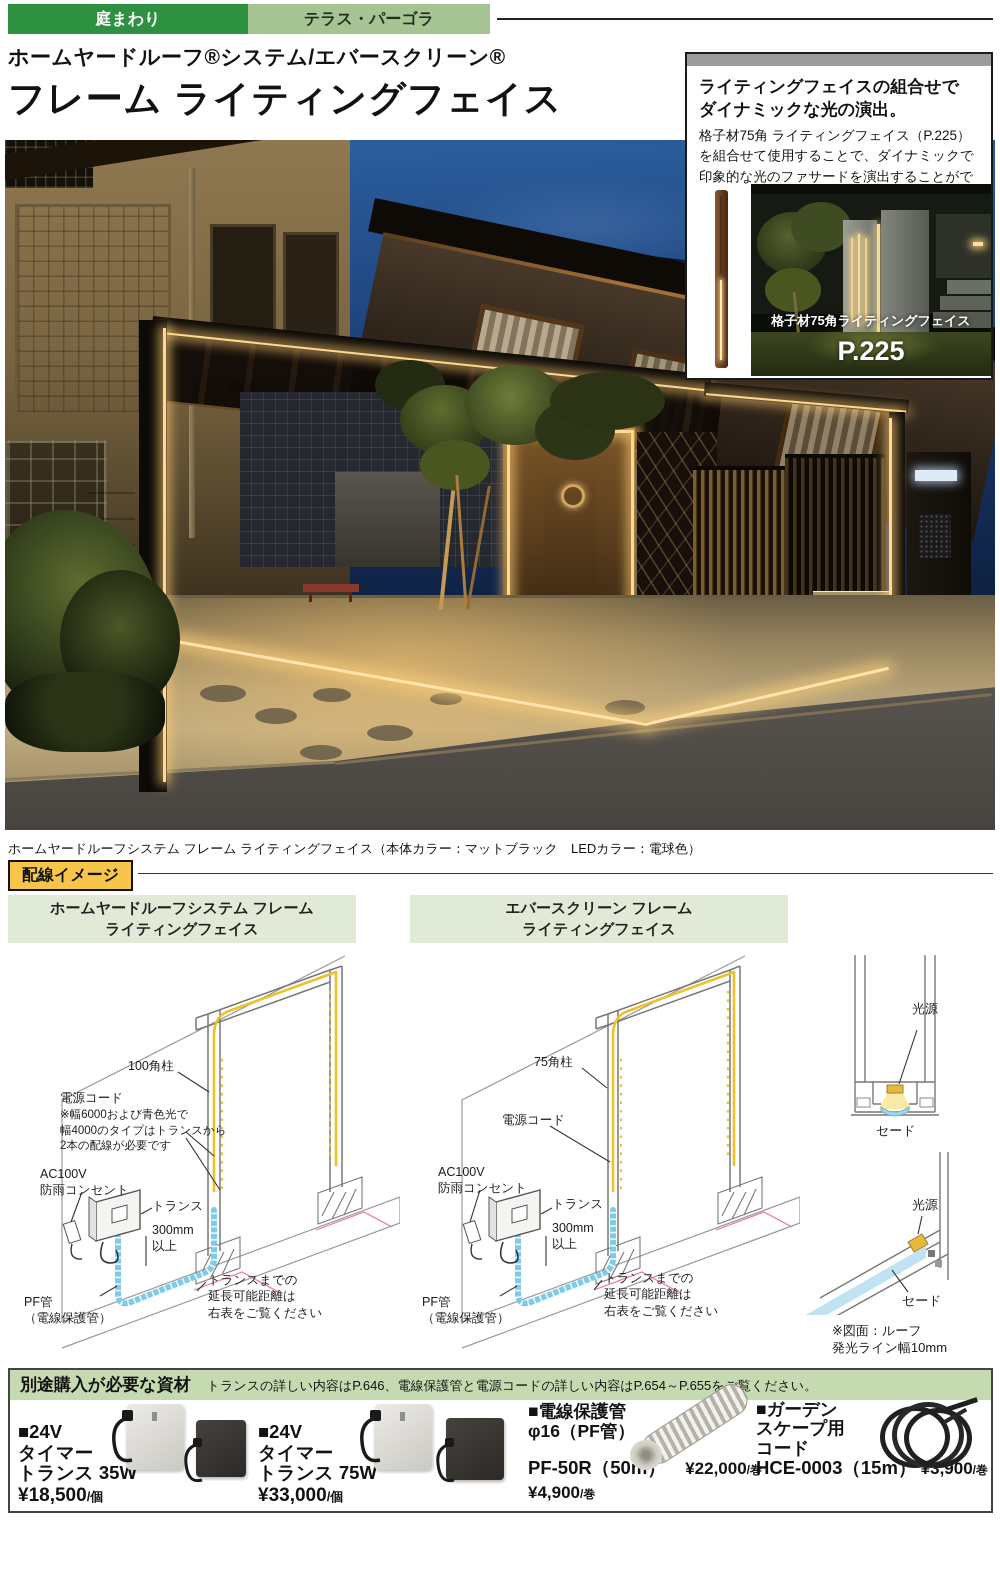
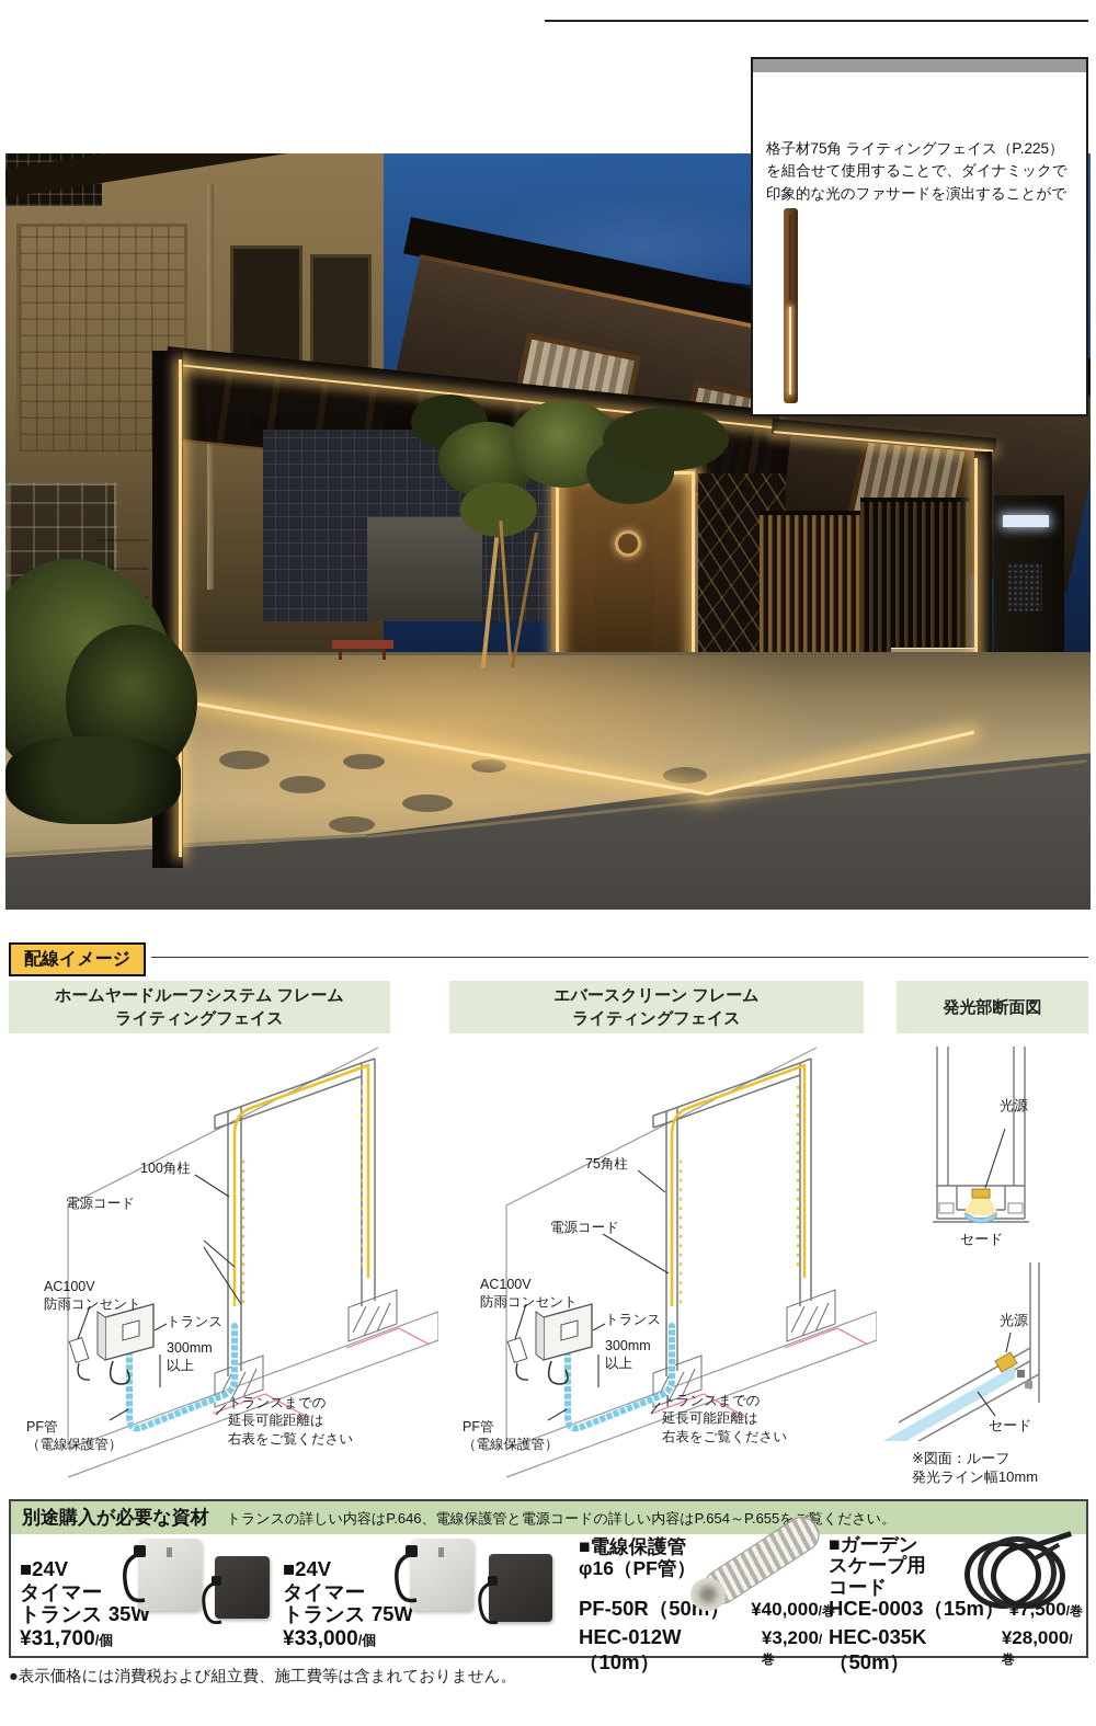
- 庭まわり
- テラス・パーゴラ
- ホームヤードルーフ®システム/エバースクリーン®
- フレーム ライティングフェイス
- ライティングフェイスの組合せで
- ダイナミックな光の演出。
  格子材75角 ライティングフェイス（P.225）を組合せて使用することで、ダイナミックで印象的な光のファサードを演出することがで
- 格子材75角ライティングフェイス
- P.225
- ホームヤードルーフシステム フレーム ライティングフェイス（本体カラー：マットブラック LEDカラー：電球色）
  配線イメージ
  ホームヤードルーフシステム フレーム
  ライティングフェイス
  エバースクリーン フレーム
  ライティングフェイス
+ 発光部断面図
  100角柱
  電源コード
- ※幅6000および青色光で
- 幅4000のタイプはトランスから
- 2本の配線が必要です
  AC100V
  防雨コンセント
  トランス
  300mm
  以上
  PF管
  （電線保護管）
  トランスまでの
  延長可能距離は
  右表をご覧ください
  75角柱
  電源コード
  AC100V
  防雨コンセント
  トランス
  300mm
  以上
  PF管
  （電線保護管）
  トランスまでの
  延長可能距離は
  右表をご覧ください
  光源
  セード
  光源
  セード
  ※図面：ルーフ
  発光ライン幅10mm
  別途購入が必要な資材
  トランスの詳しい内容はP.646、電線保護管と電源コードの詳しい内容はP.654～P.655を覧ください。
  ■24V
  タイマー
  トランス 35W
- ¥18,500
+ ¥31,700
  /個
  ■24V
  タイマー
  トランス 75W
  ¥33,000
  /個
  ■電線保護管
  φ16（PF管）
  PF-50R（50）
- ¥22,000/巻
+ ¥40,000/巻
+ HEC-012W（10m）
- ¥4,900/巻
+ ¥3,200/巻
  ■ガーデン
  スケープ用
  コード
  HCE-0003（15m）
- ¥3,900/巻
+ ¥7,500/巻
+ HEC-035K（50m）
+ ¥28,000/巻
+ ●表示価格には消費税および組立費、施工費等は含まれておりません。
